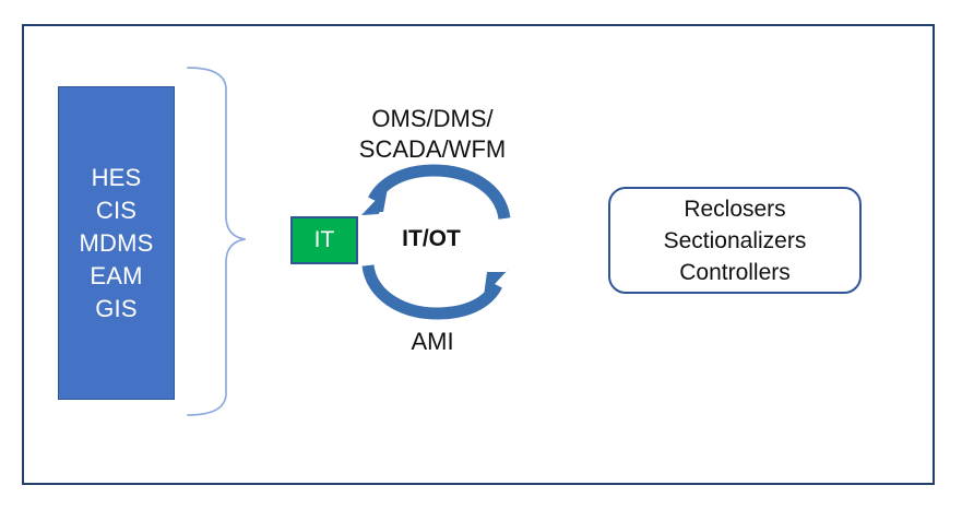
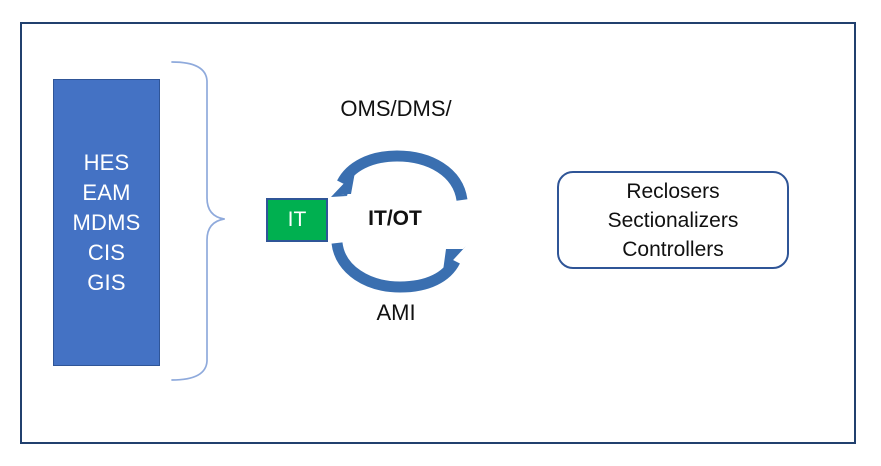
  HES
- CIS
+ EAM
  MDMS
- EAM
+ CIS
  GIS
  IT
  IT/OT
  OMS/DMS/
- SCADA/WFM
  AMI
  Reclosers
  Sectionalizers
  Controllers
